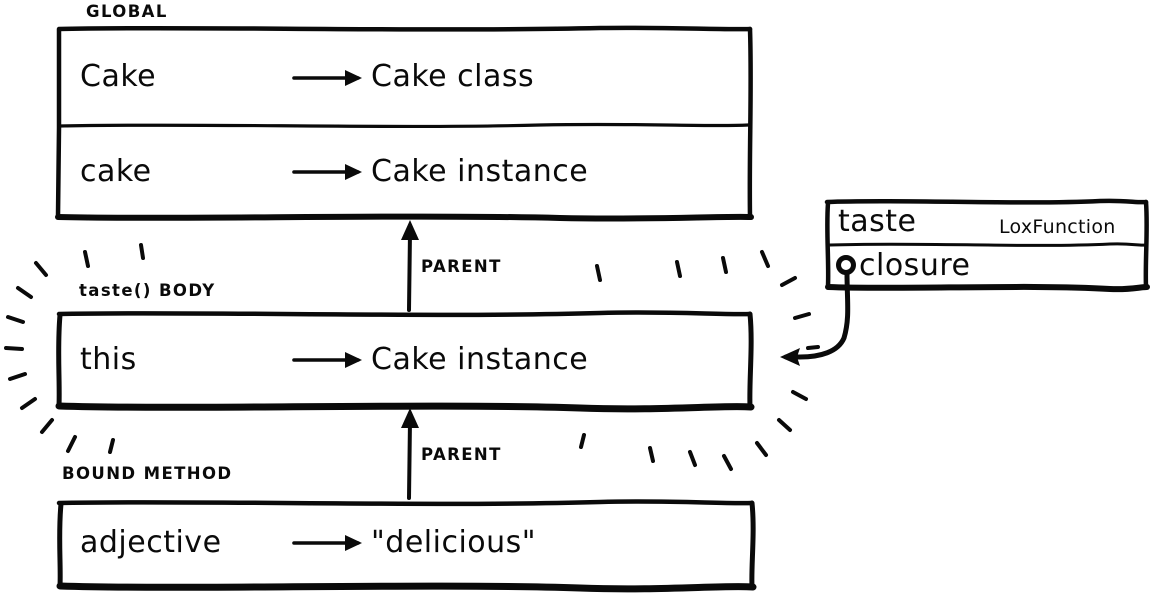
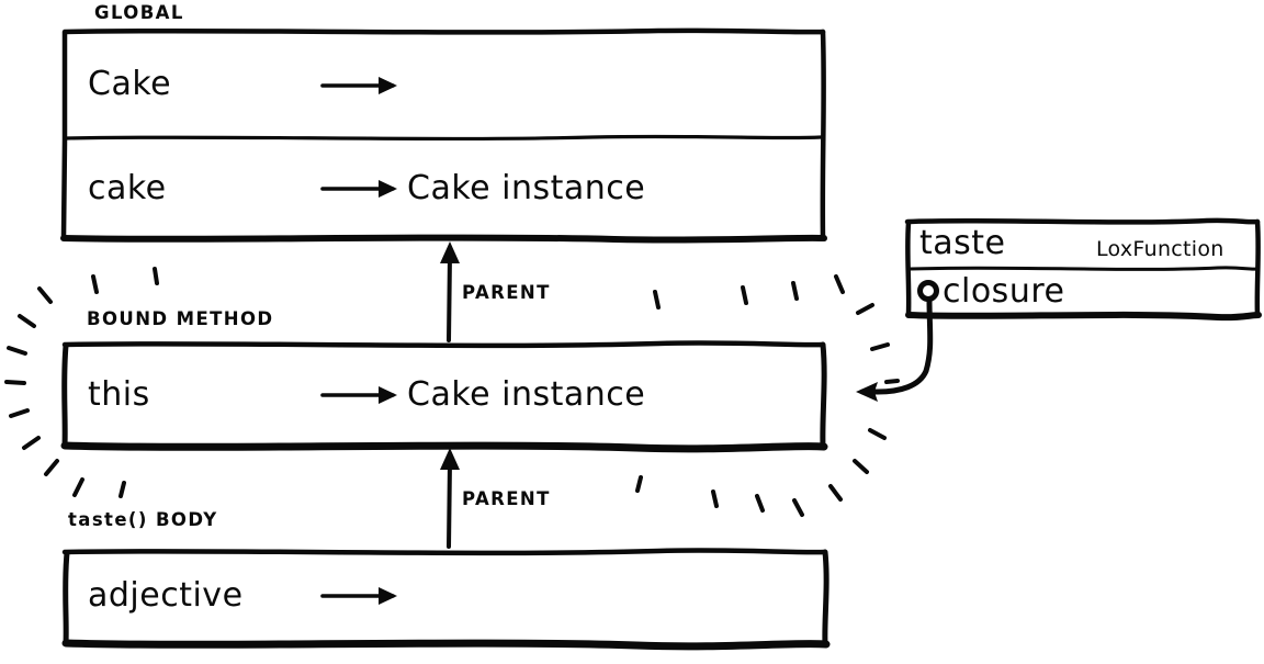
  GLOBAL
  Cake
- Cake class
  cake
  Cake instance
  PARENT
- taste() BODY
+ BOUND METHOD
  this
  Cake instance
  PARENT
- BOUND METHOD
+ taste() BODY
  adjective
- "delicious"
  taste
  LoxFunction
  closure
